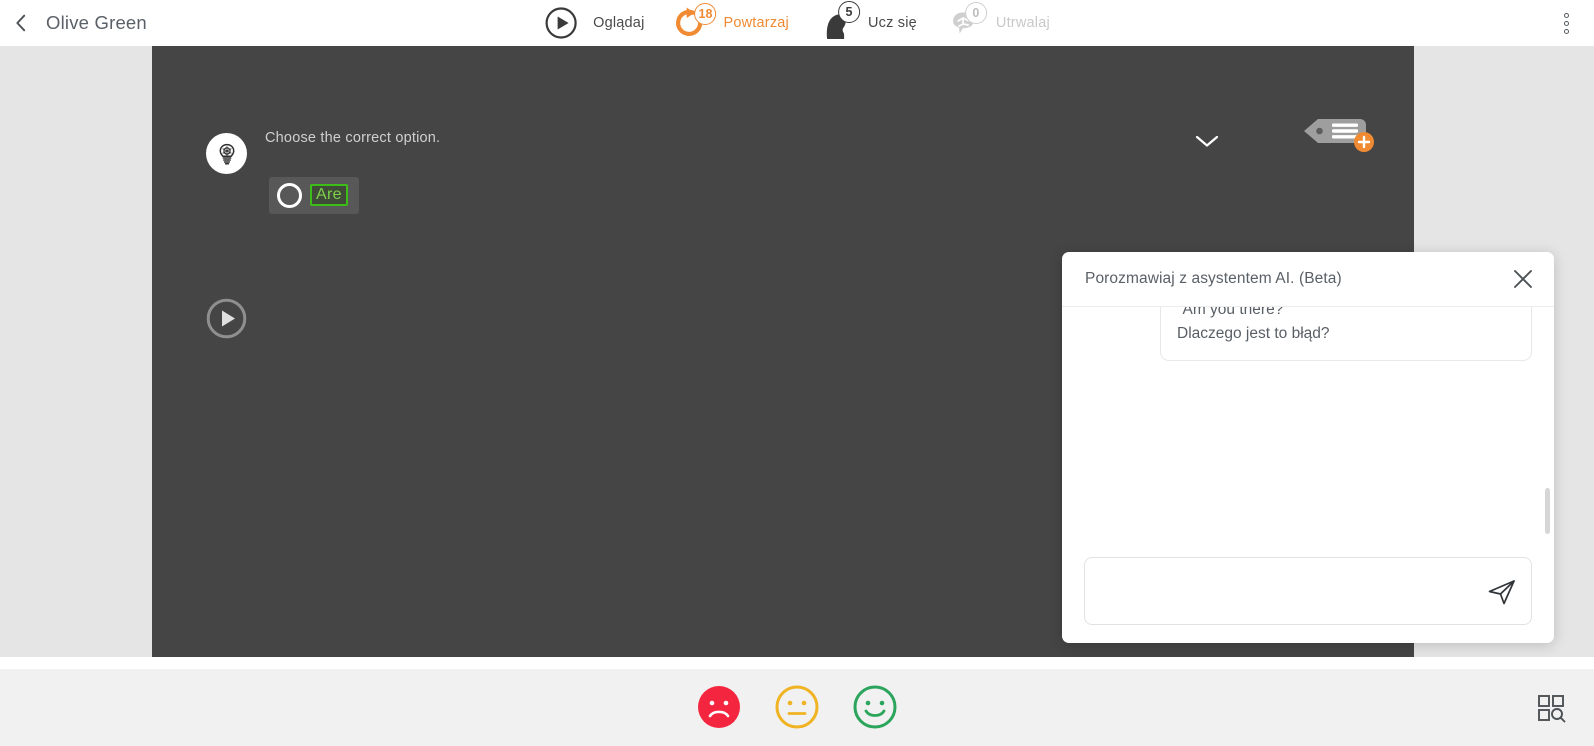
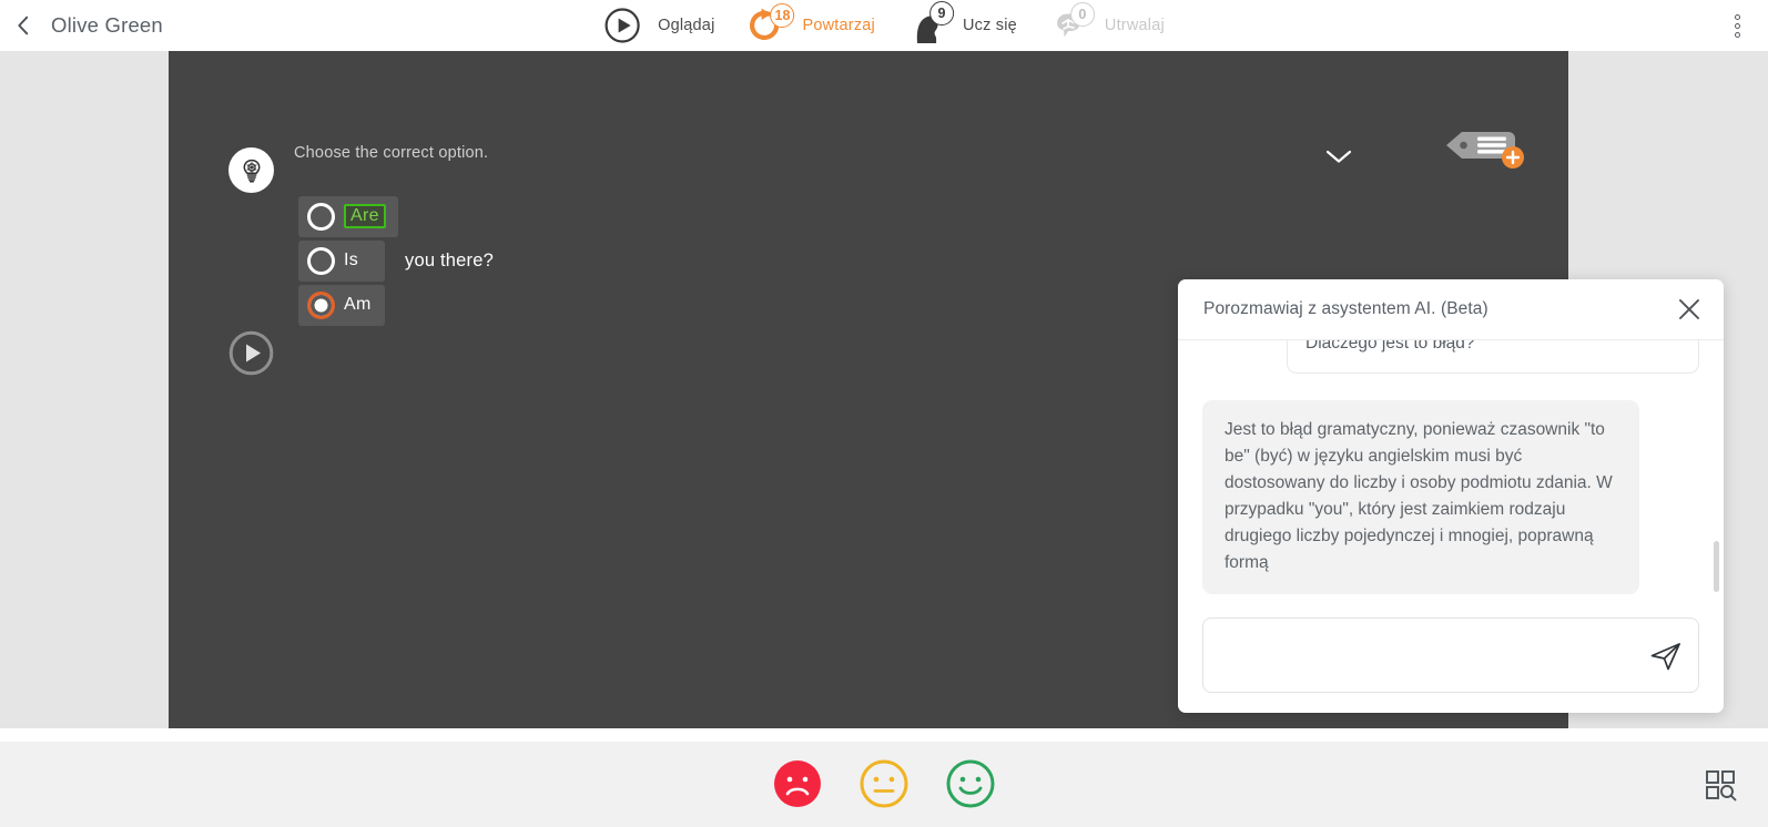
  Olive Green
  Oglądaj
  18
  Powtarzaj
- 5
+ 9
  Ucz się
  0
  Utrwalaj
  Choose the correct option.
  Are
+ Is
+ you there?
+ Am
  Porozmawiaj z asystentem AI. (Beta)
- "Am you there?"
  Dlaczego jest to błąd?
+ Jest to błąd gramatyczny, ponieważ czasownik "to be" (być) w języku angielskim musi być dostosowany do liczby i osoby podmiotu zdania. W przypadku "you", który jest zaimkiem rodzaju drugiego liczby pojedynczej i mnogiej, poprawną formą
